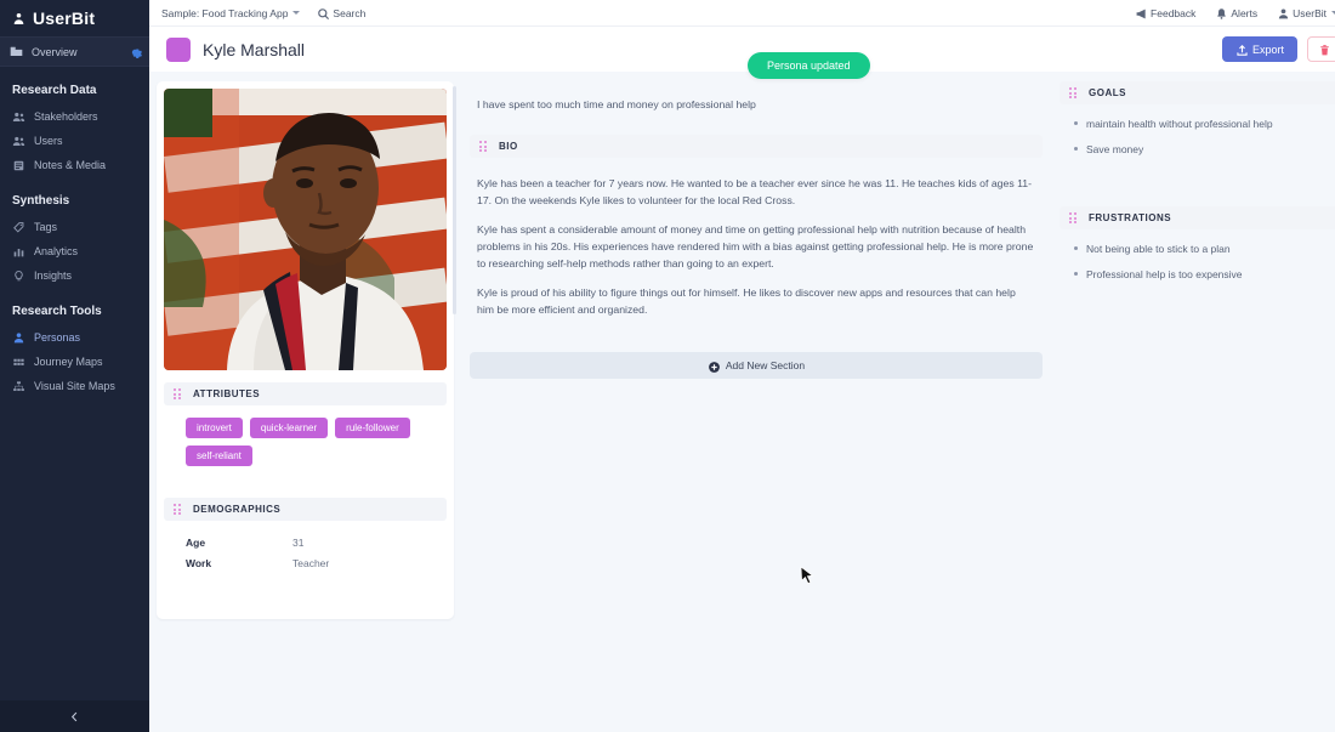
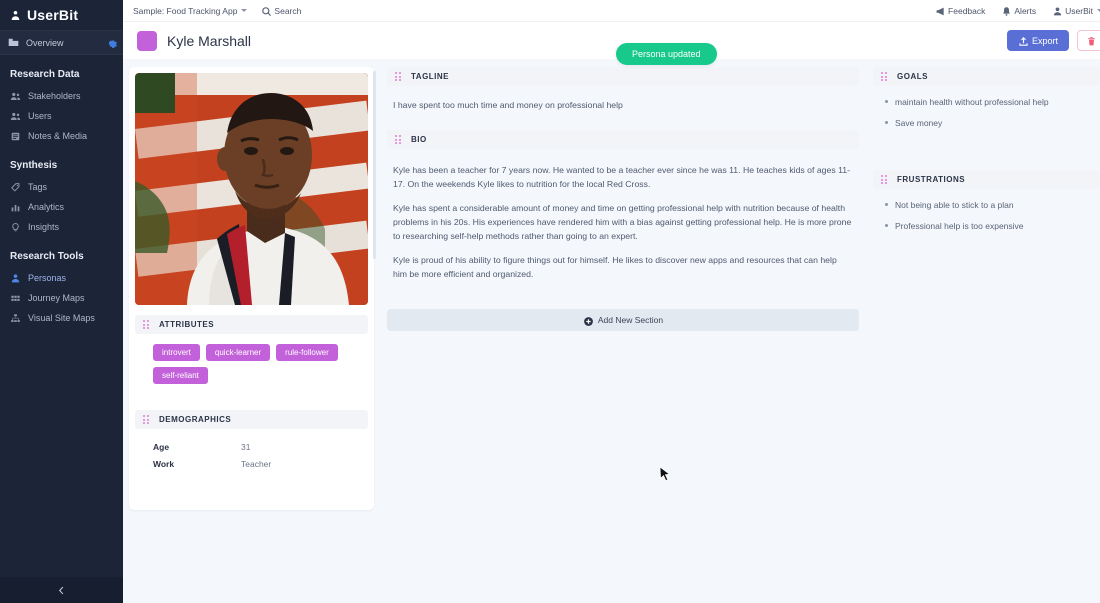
  UserBit
  Overview
  Research Data
  Stakeholders
  Users
  Notes & Media
  Synthesis
  Tags
  Analytics
  Insights
  Research Tools
  Personas
  Journey Maps
  Visual Site Maps
  Sample: Food Tracking App
  Search
  Feedback
  Alerts
  UserBit
  Kyle Marshall
  Export
  Persona updated
  ATTRIBUTES
  introvert
  quick-learner
  rule-follower
  self-reliant
  DEMOGRAPHICS
  Age
  31
  Work
  Teacher
+ TAGLINE
  I have spent too much time and money on professional help
  BIO
- Kyle has been a teacher for 7 years now. He wanted to be a teacher ever since he was 11. He teaches kids of ages 11-17. On the weekends Kyle likes to volunteer for the local Red Cross.
+ Kyle has been a teacher for 7 years now. He wanted to be a teacher ever since he was 11. He teaches kids of ages 11-17. On the weekends Kyle likes to nutrition for the local Red Cross.
  Kyle has spent a considerable amount of money and time on getting professional help with nutrition because of health problems in his 20s. His experiences have rendered him with a bias against getting professional help. He is more prone to researching self-help methods rather than going to an expert.
  Kyle is proud of his ability to figure things out for himself. He likes to discover new apps and resources that can help him be more efficient and organized.
  Add New Section
  GOALS
  maintain health without professional help
  Save money
  FRUSTRATIONS
  Not being able to stick to a plan
  Professional help is too expensive
